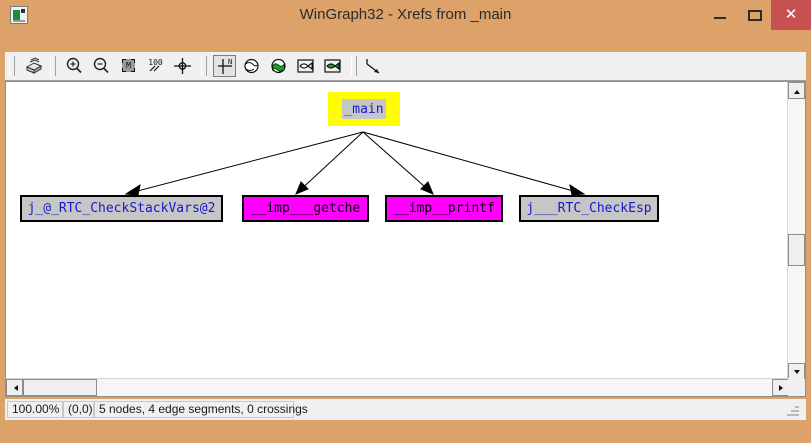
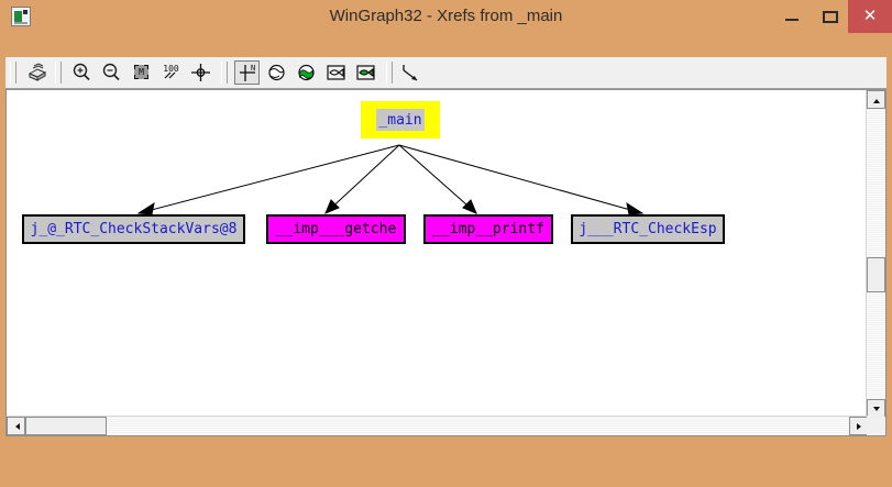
  WinGraph32 - Xrefs from _main
  ✕
  M
  100
  N
  _main
- j_@_RTC_CheckStackVars@2
+ j_@_RTC_CheckStackVars@8
  __imp___getche
  __imp__printf
  j___RTC_CheckEsp
- 100.00%
- (0,0)
- 5 nodes, 4 edge segments, 0 crossings
